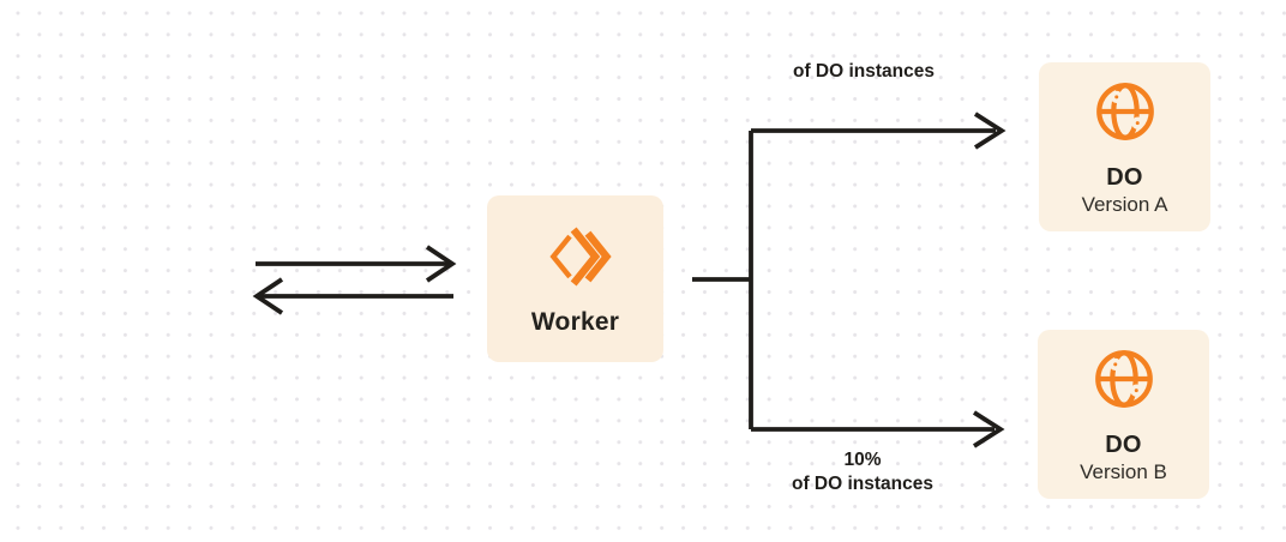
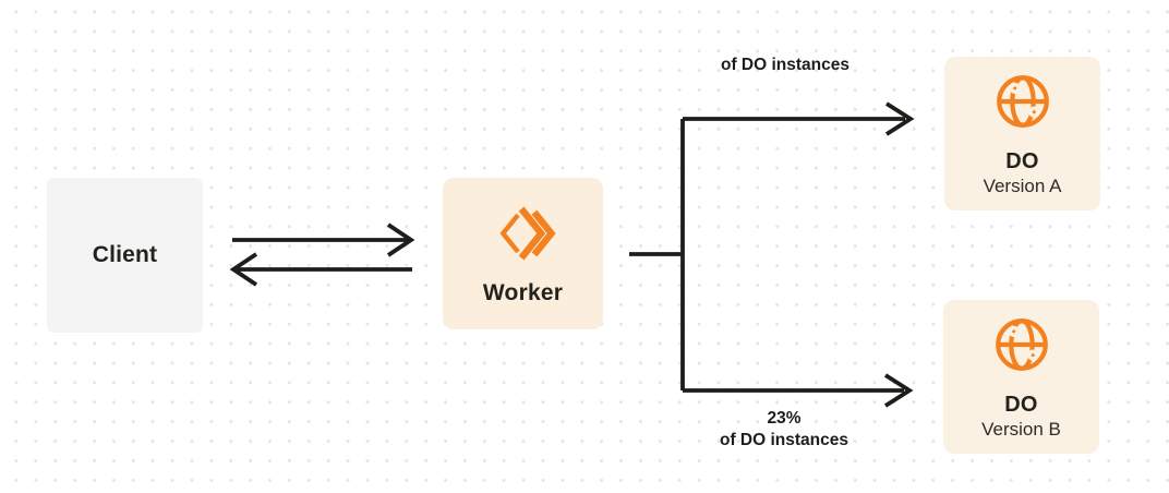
+ Client
  Worker
  of DO instances
- 10%
+ 23%
  of DO instances
  DO
  Version A
  DO
  Version B
